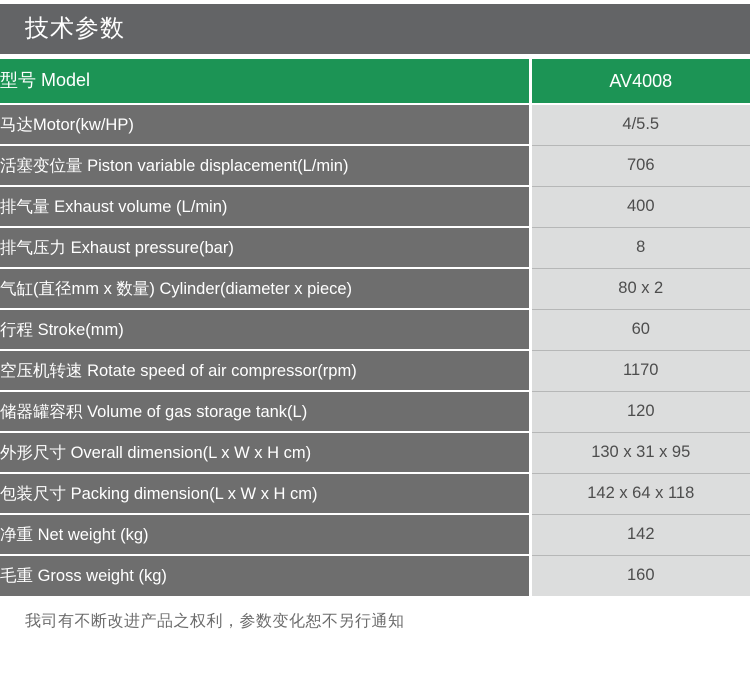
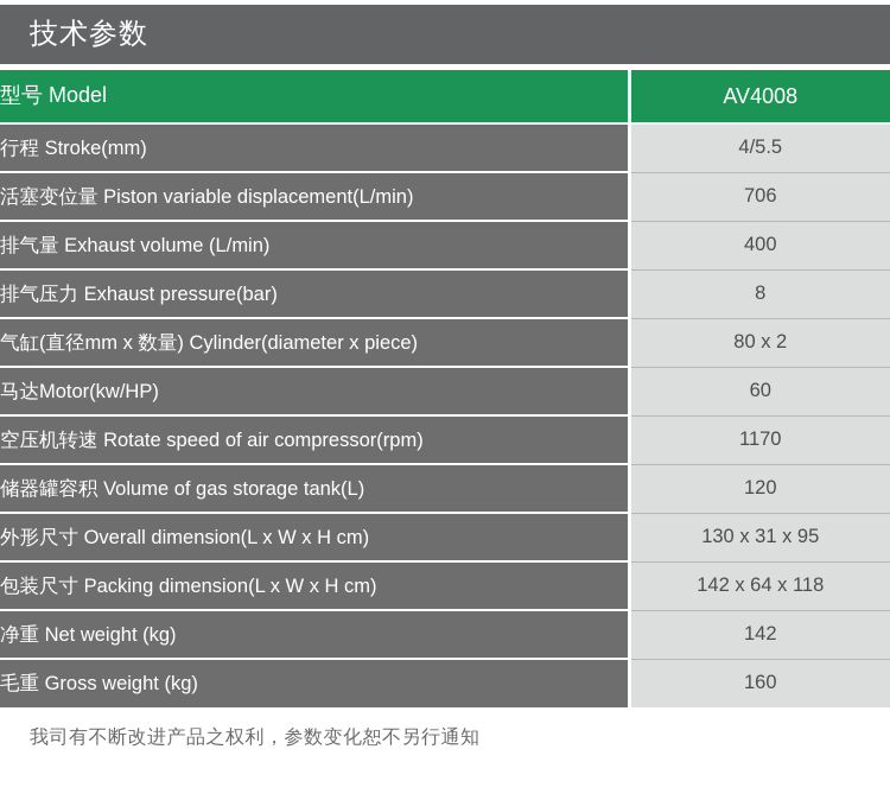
  技术参数
  型号 Model	AV4008
- 马达Motor(kw/HP)	4/5.5
+ 行程 Stroke(mm)	4/5.5
  活塞变位量 Piston variable displacement(L/min)	706
  排气量 Exhaust volume (L/min)	400
  排气压力 Exhaust pressure(bar)	8
  气缸(直径mm x 数量) Cylinder(diameter x piece)	80 x 2
- 行程 Stroke(mm)	60
+ 马达Motor(kw/HP)	60
  空压机转速 Rotate speed of air compressor(rpm)	1170
  储器罐容积 Volume of gas storage tank(L)	120
  外形尺寸 Overall dimension(L x W x H cm)	130 x 31 x 95
  包装尺寸 Packing dimension(L x W x H cm)	142 x 64 x 118
  净重 Net weight (kg)	142
  毛重 Gross weight (kg)	160
  我司有不断改进产品之权利，参数变化恕不另行通知
